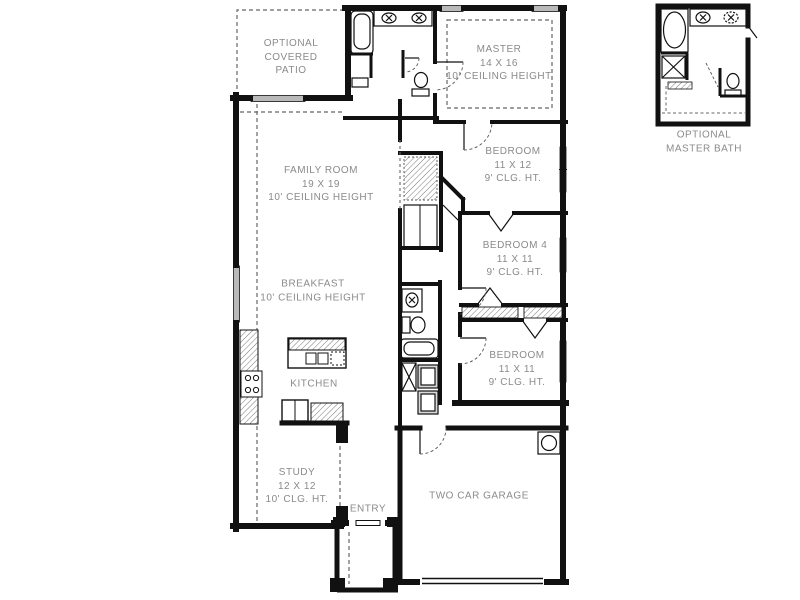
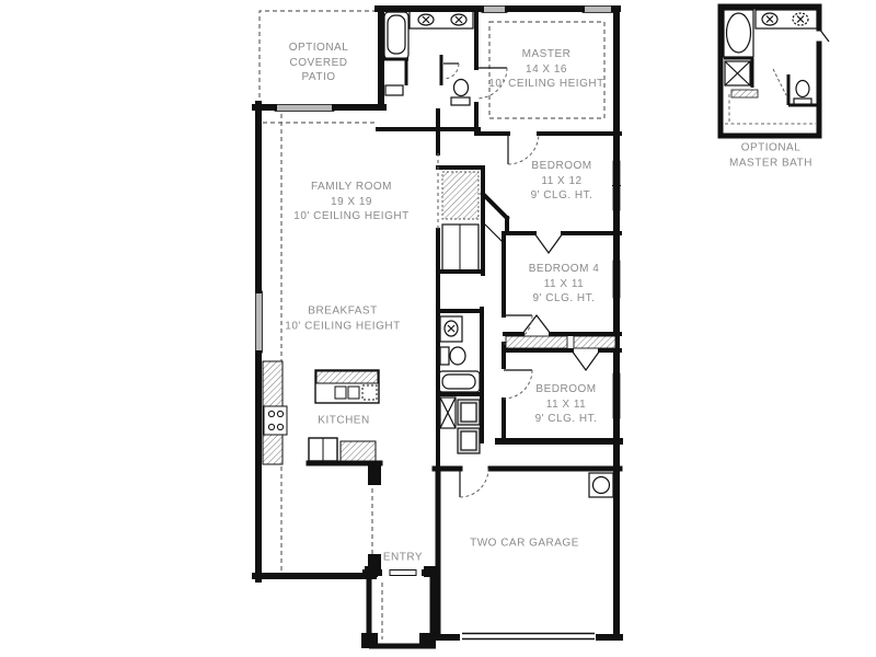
  OPTIONAL
  COVERED
  PATIO
  MASTER
  14 X 16
  10' CEILING HEIGHT
  BEDROOM
  11 X 12
  9' CLG. HT.
  BEDROOM 4
  11 X 11
  9' CLG. HT.
  BEDROOM
  11 X 11
  9' CLG. HT.
  FAMILY ROOM
  19 X 19
  10' CEILING HEIGHT
  BREAKFAST
  10' CEILING HEIGHT
  KITCHEN
- STUDY
- 12 X 12
- 10' CLG. HT.
  ENTRY
  TWO CAR GARAGE
  OPTIONAL
  MASTER BATH
